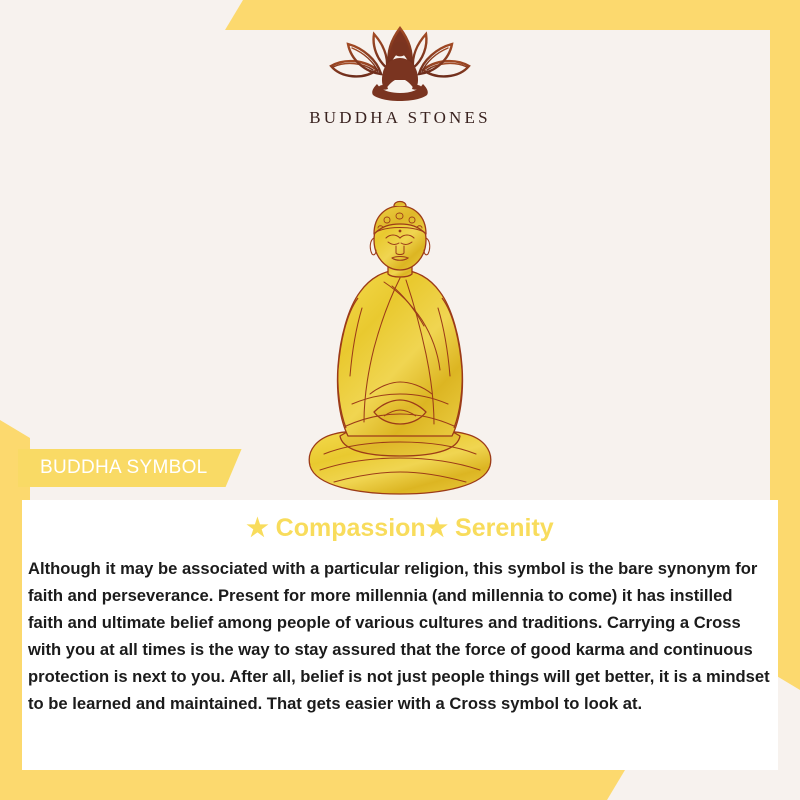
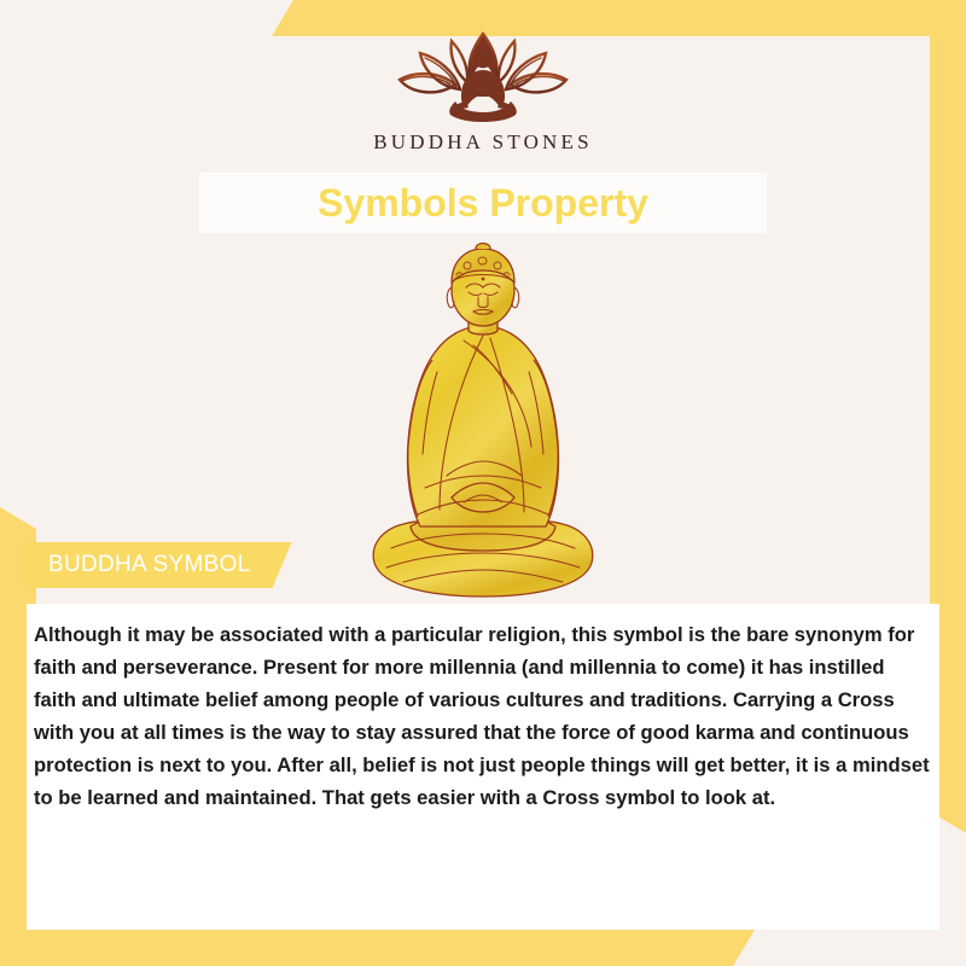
  BUDDHA STONES
+ Symbols Property
  BUDDHA SYMBOL
- ★ Compassion★ Serenity
  Although it may be associated with a particular religion, this symbol is the bare synonym for faith and perseverance. Present for more millennia (and millennia to come) it has instilled faith and ultimate belief among people of various cultures and traditions. Carrying a Cross with you at all times is the way to stay assured that the force of good karma and continuous protection is next to you. After all, belief is not just people things will get better, it is a mindset to be learned and maintained. That gets easier with a Cross symbol to look at.
